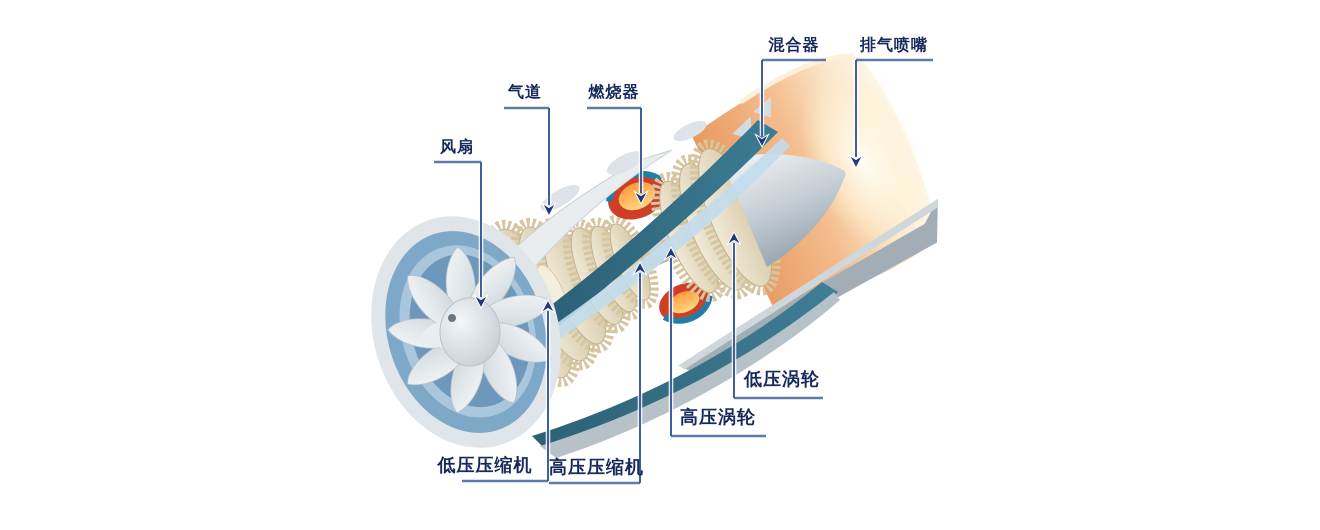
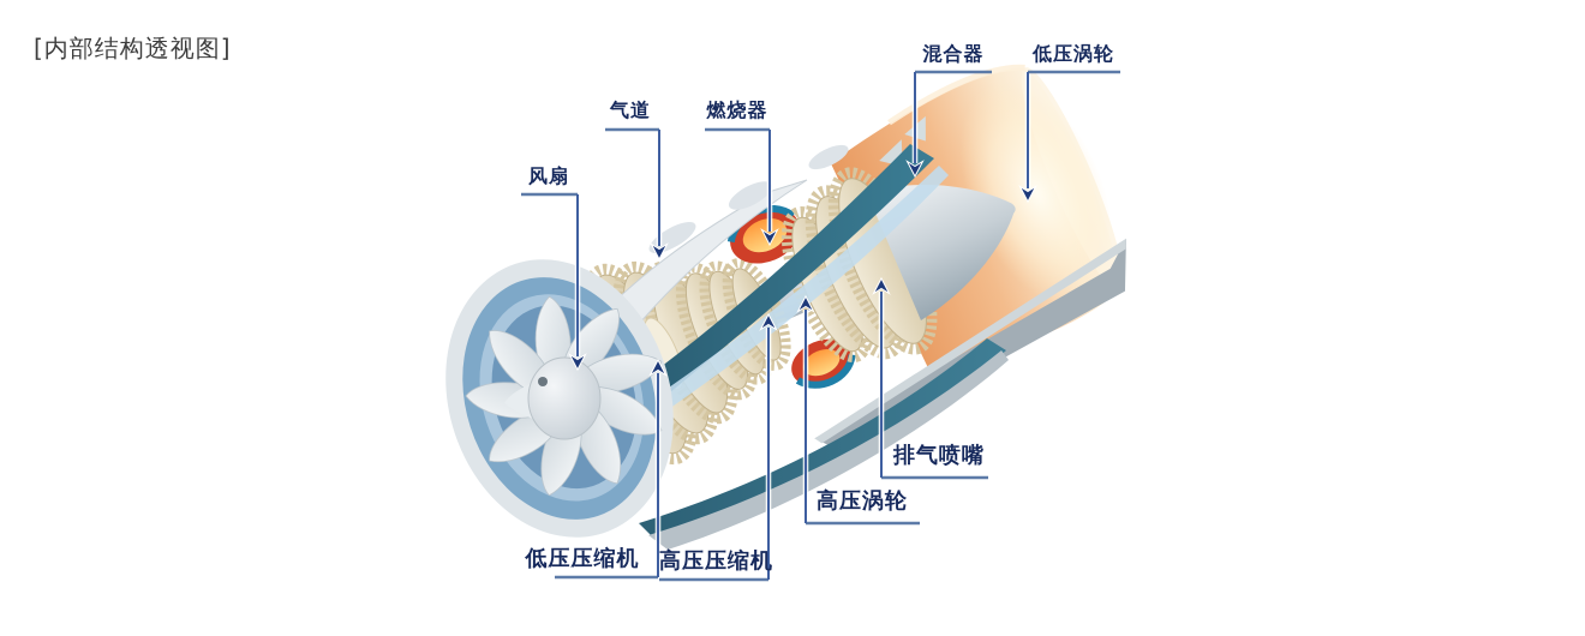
+ [内部结构透视图]
  风扇
  气道
  燃烧器
  混合器
- 排气喷嘴
+ 低压涡轮
  低压压缩机
  高压压缩机
  高压涡轮
- 低压涡轮
+ 排气喷嘴
